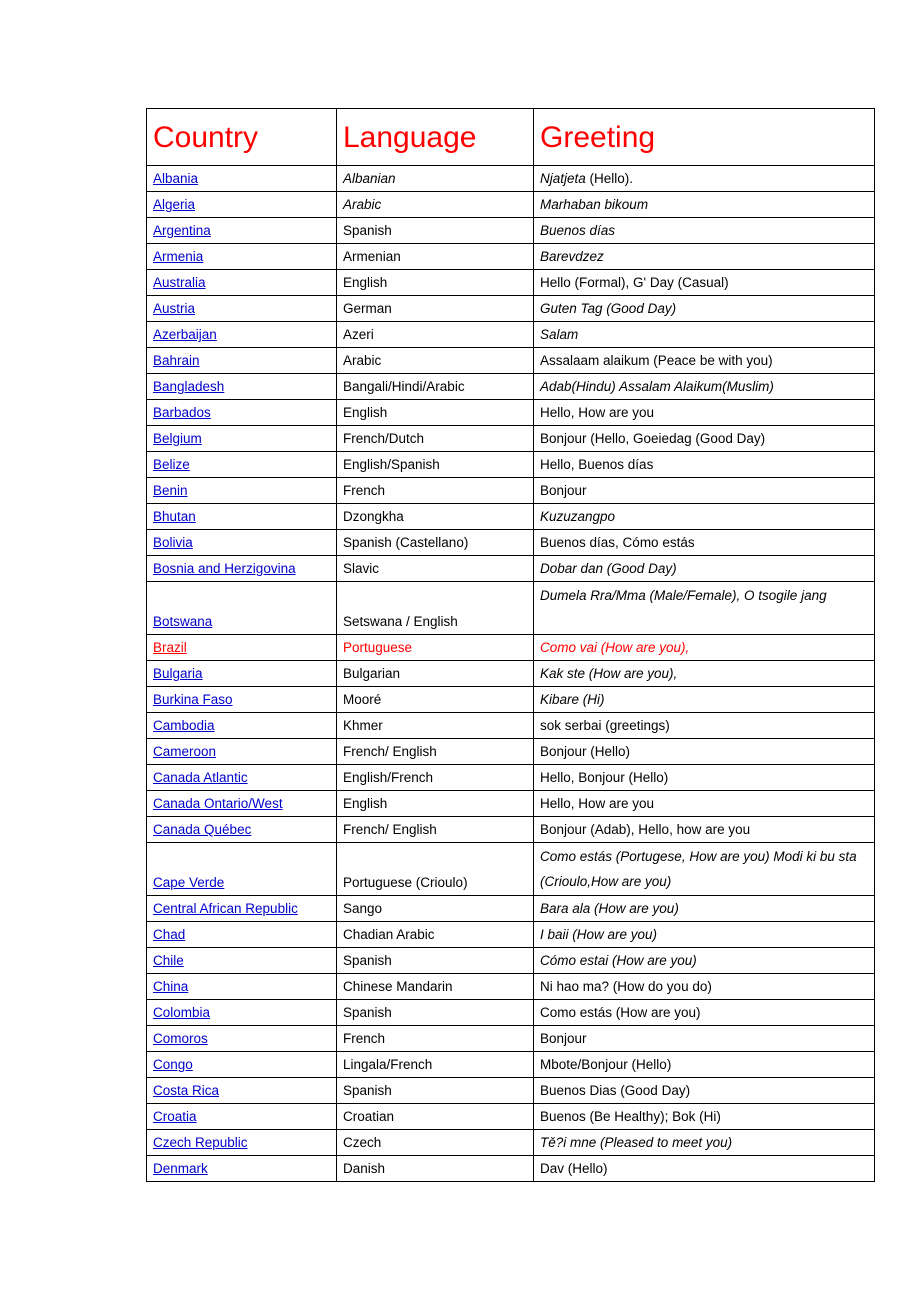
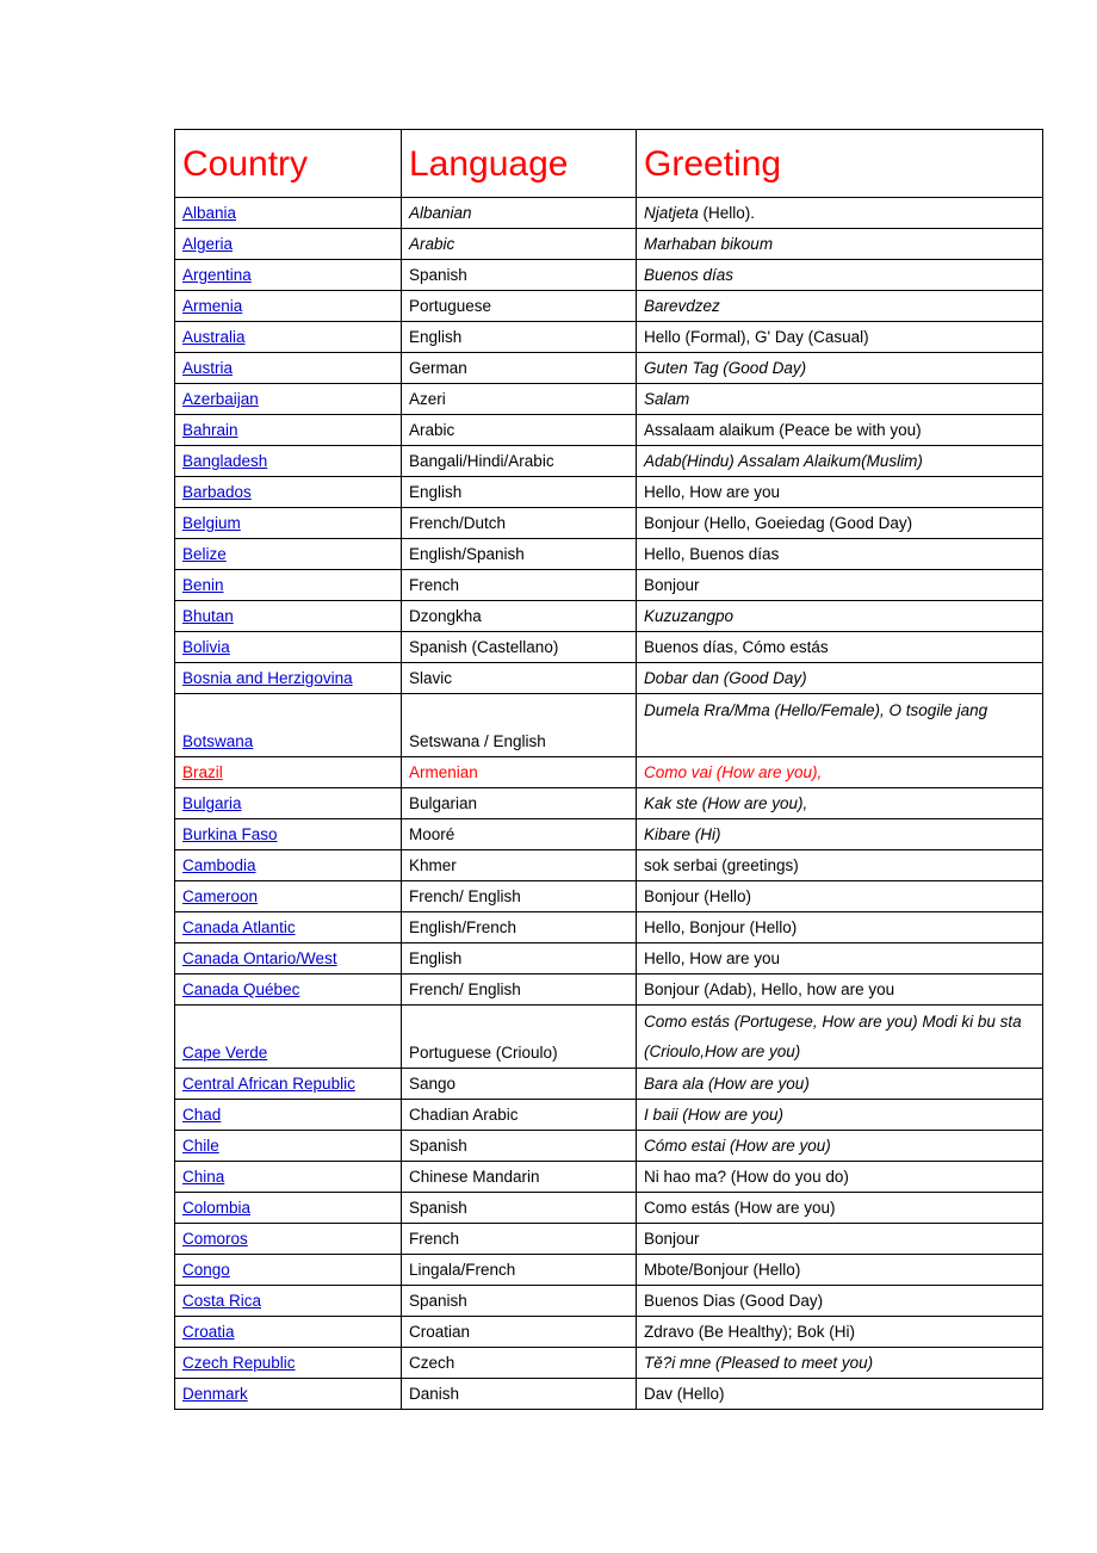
  Country	Language	Greeting
  Albania	Albanian	Njatjeta (Hello).
  Algeria	Arabic	Marhaban bikoum
  Argentina	Spanish	Buenos días
- Armenia	Armenian	Barevdzez
+ Armenia	Portuguese	Barevdzez
  Australia	English	Hello (Formal), G' Day (Casual)
  Austria	German	Guten Tag (Good Day)
  Azerbaijan	Azeri	Salam
  Bahrain	Arabic	Assalaam alaikum (Peace be with you)
  Bangladesh	Bangali/Hindi/Arabic	Adab(Hindu) Assalam Alaikum(Muslim)
  Barbados	English	Hello, How are you
  Belgium	French/Dutch	Bonjour (Hello, Goeiedag (Good Day)
  Belize	English/Spanish	Hello, Buenos días
  Benin	French	Bonjour
  Bhutan	Dzongkha	Kuzuzangpo
  Bolivia	Spanish (Castellano)	Buenos días, Cómo estás
  Bosnia and Herzigovina	Slavic	Dobar dan (Good Day)
- Botswana	Setswana / English	Dumela Rra/Mma (Male/Female), O tsogile jang
+ Botswana	Setswana / English	Dumela Rra/Mma (Hello/Female), O tsogile jang
- Brazil	Portuguese	Como vai (How are you),
+ Brazil	Armenian	Como vai (How are you),
  Bulgaria	Bulgarian	Kak ste (How are you),
  Burkina Faso	Mooré	Kibare (Hi)
  Cambodia	Khmer	sok serbai (greetings)
  Cameroon	French/ English	Bonjour (Hello)
  Canada Atlantic	English/French	Hello, Bonjour (Hello)
  Canada Ontario/West	English	Hello, How are you
  Canada Québec	French/ English	Bonjour (Adab), Hello, how are you
  Cape Verde	Portuguese (Crioulo)	Como estás (Portugese, How are you) Modi ki bu sta (Crioulo,How are you)
  Central African Republic	Sango	Bara ala (How are you)
  Chad	Chadian Arabic	I baii (How are you)
  Chile	Spanish	Cómo estai (How are you)
  China	Chinese Mandarin	Ni hao ma? (How do you do)
  Colombia	Spanish	Como estás (How are you)
  Comoros	French	Bonjour
  Congo	Lingala/French	Mbote/Bonjour (Hello)
  Costa Rica	Spanish	Buenos Dias (Good Day)
- Croatia	Croatian	Buenos (Be Healthy); Bok (Hi)
+ Croatia	Croatian	Zdravo (Be Healthy); Bok (Hi)
  Czech Republic	Czech	Tě?i mne (Pleased to meet you)
  Denmark	Danish	Dav (Hello)
